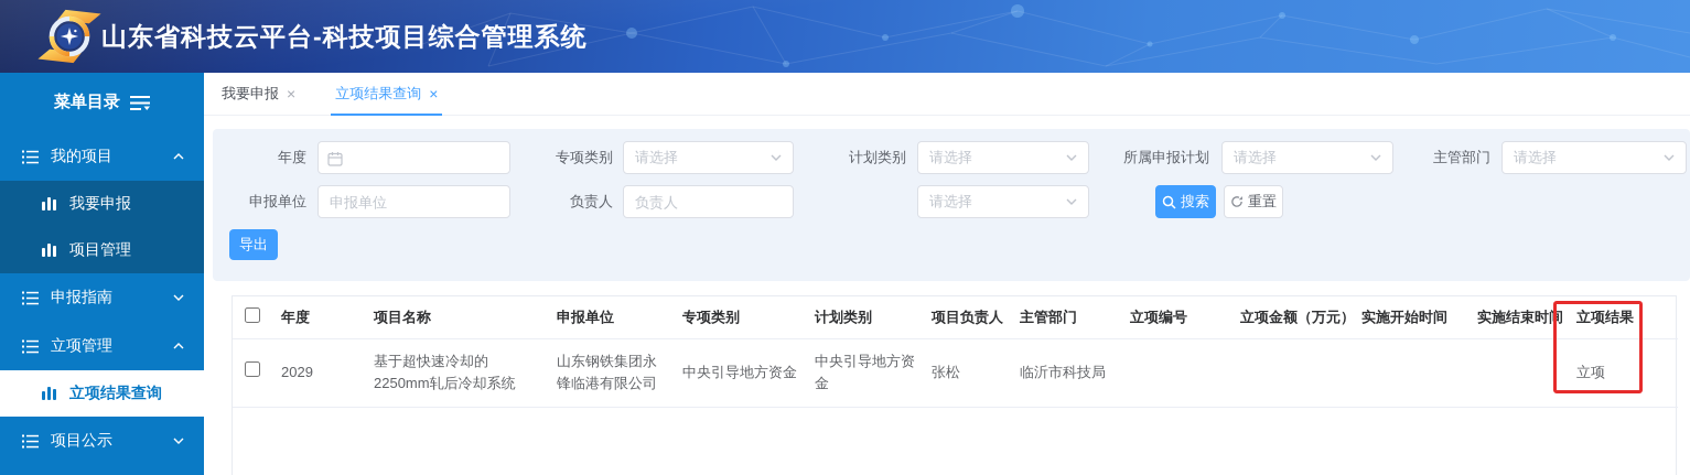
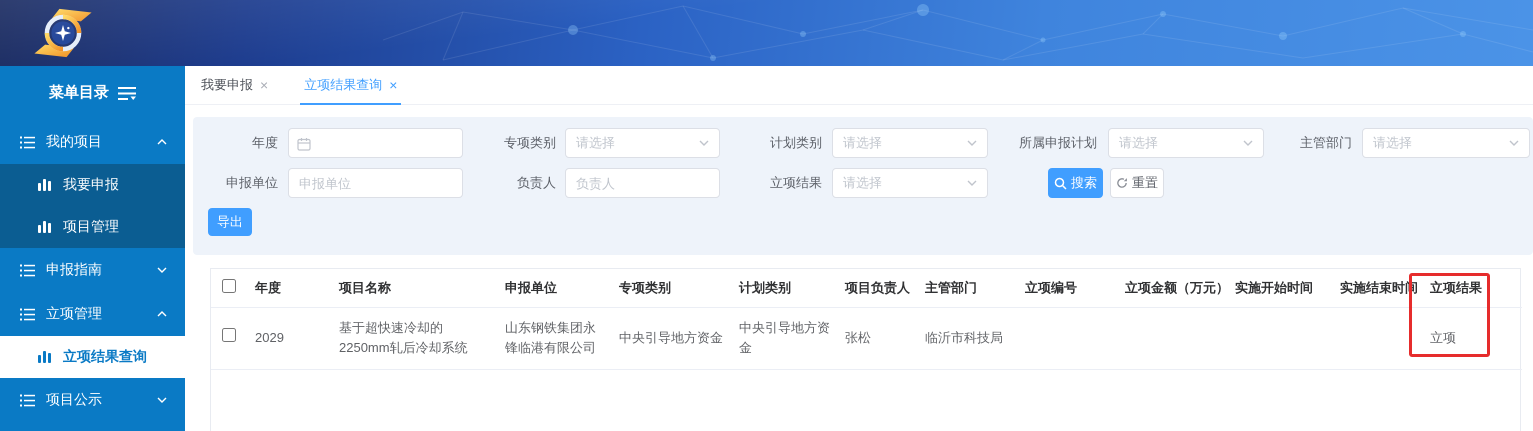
- 山东省科技云平台-科技项目综合管理系统
  菜单目录
  我的项目
  我要申报
  项目管理
  申报指南
  立项管理
  立项结果查询
  项目公示
  我要申报
  ×
  立项结果查询
  ×
  年度
  专项类别
  请选择
  计划类别
  请选择
  所属申报计划
  请选择
  主管部门
  请选择
  申报单位
  申报单位
  负责人
  负责人
+ 立项结果
  请选择
  搜索
  重置
  导出
  	年度	项目名称	申报单位	专项类别	计划类别	项目负责人	主管部门	立项编号	立项金额（万元）	实施开始时间	实施结束时间	立项结果
  	2029	基于超快速冷却的2250mm轧后冷却系统	山东钢铁集团永锋临港有限公司	中央引导地方资金	中央引导地方资金	张松	临沂市科技局					立项
